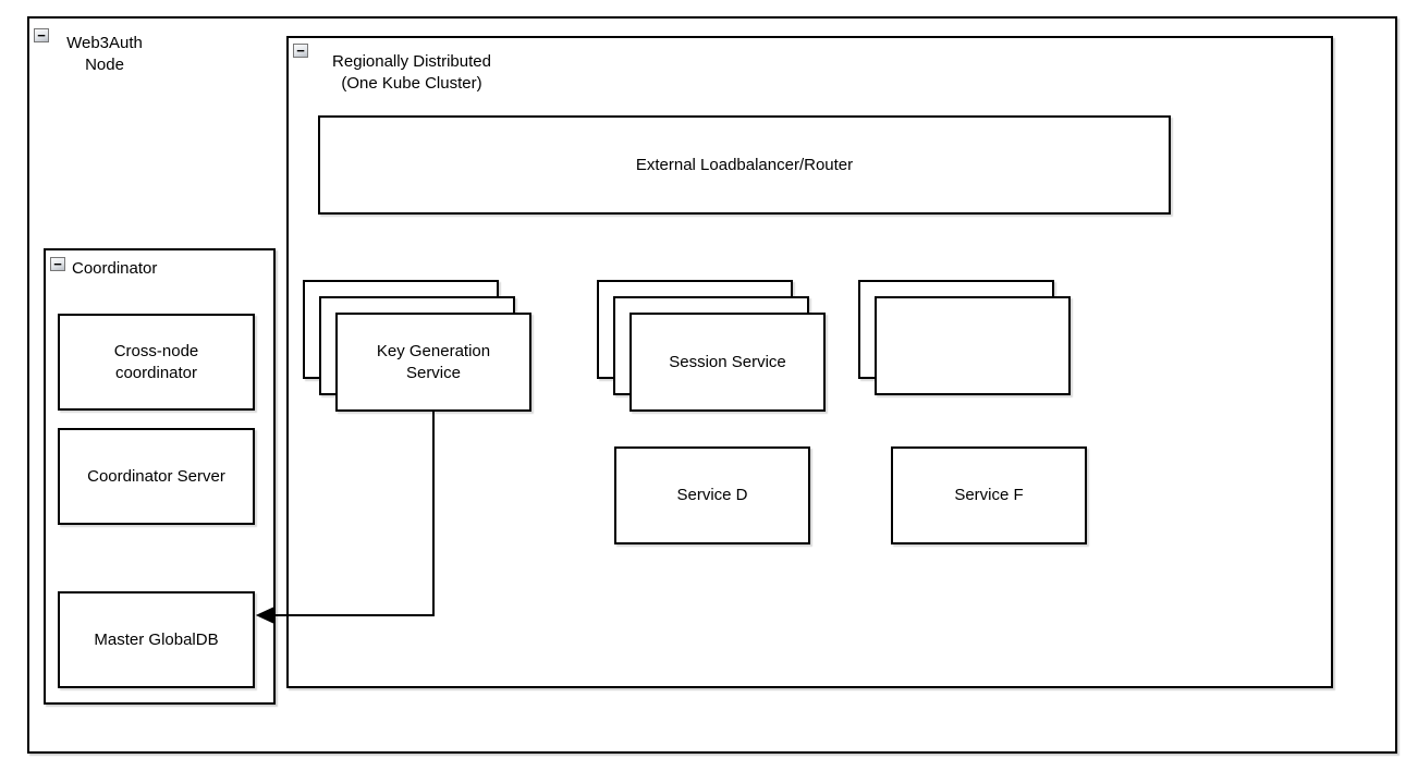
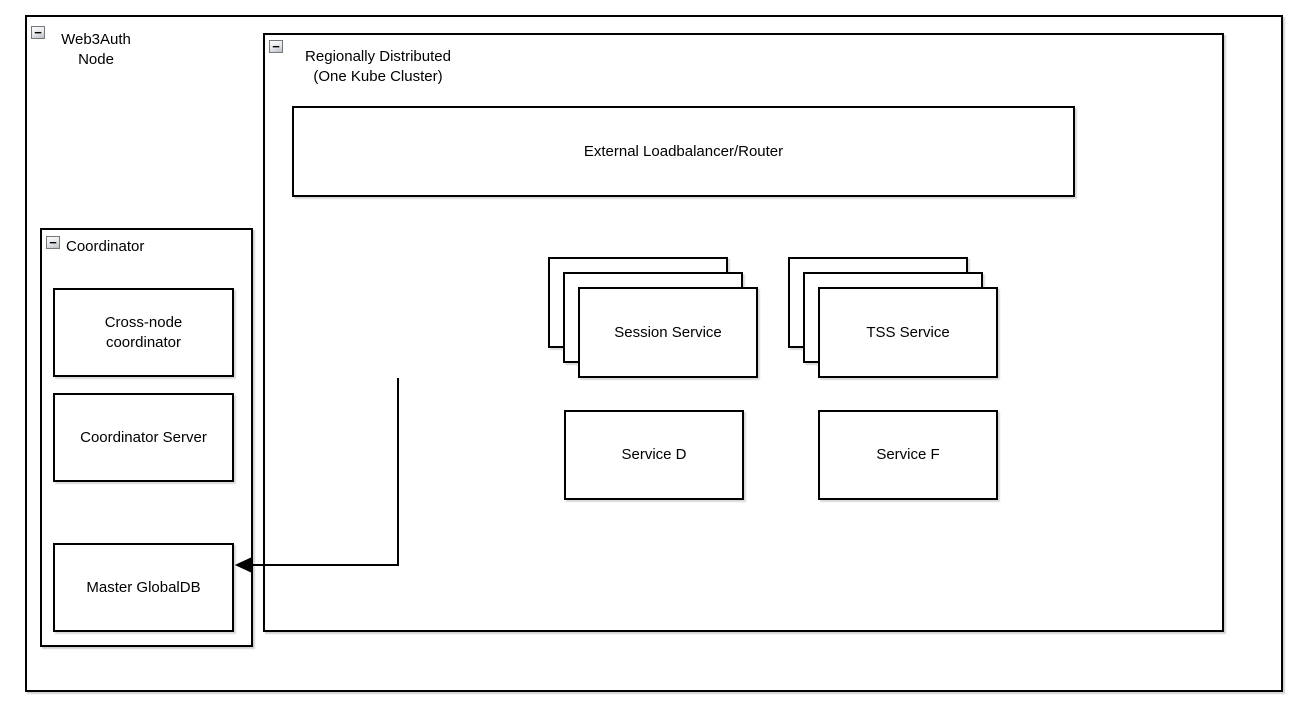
  −
  Web3Auth
  Node
  −
  Regionally Distributed
  (One Kube Cluster)
  −
  Coordinator
  External Loadbalancer/Router
- Key Generation
- Service
  Session Service
+ TSS Service
  Service D
  Service F
  Cross-node
  coordinator
  Coordinator Server
  Master GlobalDB
